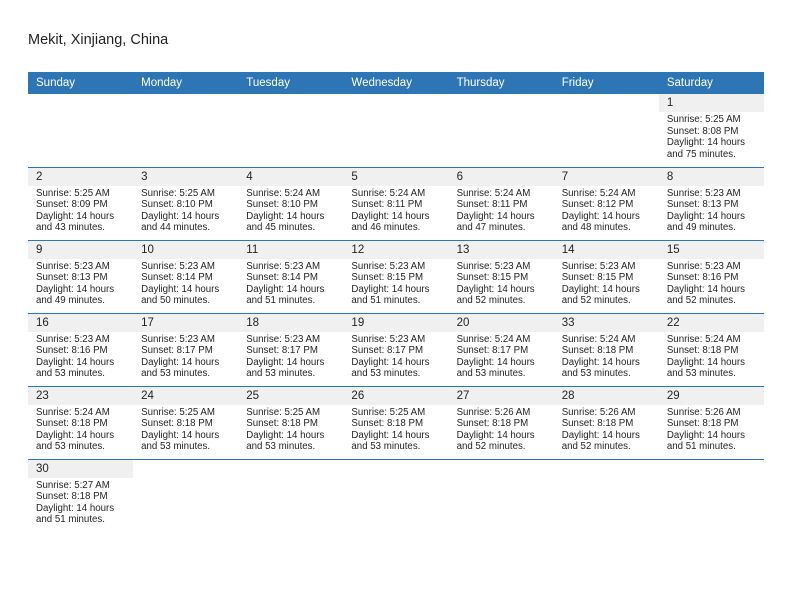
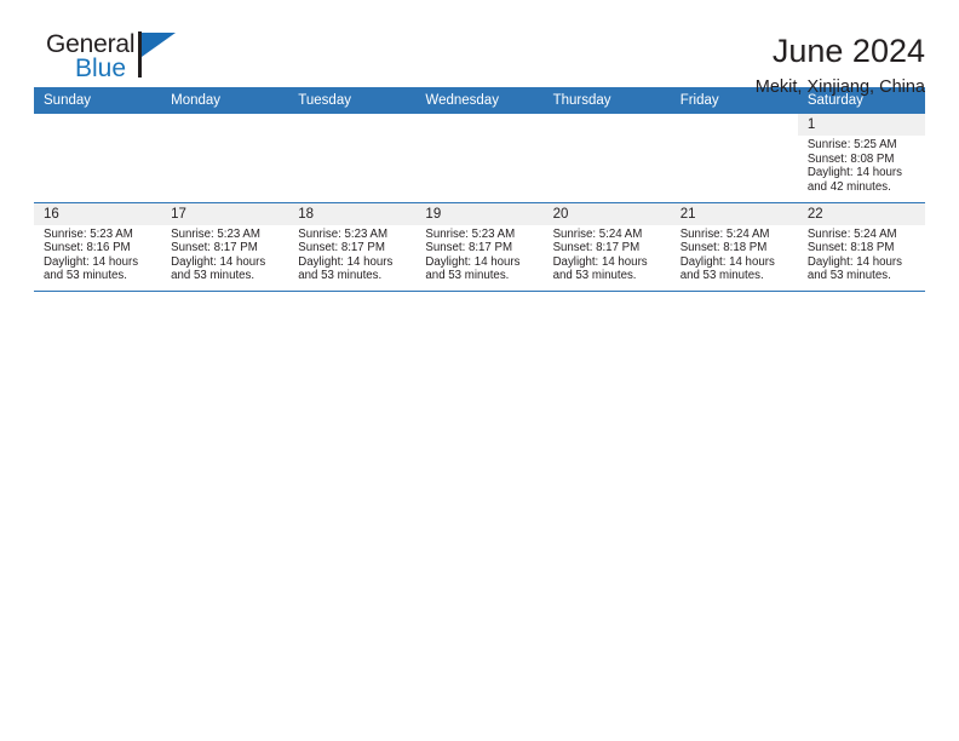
+ General
+ Blue
+ June 2024
  Mekit, Xinjiang, China
  Sunday	Monday	Tuesday	Wednesday	Thursday	Friday	Saturday
- 						1Sunrise: 5:25 AMSunset: 8:08 PMDaylight: 14 hoursand 75 minutes.
+ 						1Sunrise: 5:25 AMSunset: 8:08 PMDaylight: 14 hoursand 42 minutes.
- 2Sunrise: 5:25 AMSunset: 8:09 PMDaylight: 14 hoursand 43 minutes.	3Sunrise: 5:25 AMSunset: 8:10 PMDaylight: 14 hoursand 44 minutes.	4Sunrise: 5:24 AMSunset: 8:10 PMDaylight: 14 hoursand 45 minutes.	5Sunrise: 5:24 AMSunset: 8:11 PMDaylight: 14 hoursand 46 minutes.	6Sunrise: 5:24 AMSunset: 8:11 PMDaylight: 14 hoursand 47 minutes.	7Sunrise: 5:24 AMSunset: 8:12 PMDaylight: 14 hoursand 48 minutes.	8Sunrise: 5:23 AMSunset: 8:13 PMDaylight: 14 hoursand 49 minutes.
- 9Sunrise: 5:23 AMSunset: 8:13 PMDaylight: 14 hoursand 49 minutes.	10Sunrise: 5:23 AMSunset: 8:14 PMDaylight: 14 hoursand 50 minutes.	11Sunrise: 5:23 AMSunset: 8:14 PMDaylight: 14 hoursand 51 minutes.	12Sunrise: 5:23 AMSunset: 8:15 PMDaylight: 14 hoursand 51 minutes.	13Sunrise: 5:23 AMSunset: 8:15 PMDaylight: 14 hoursand 52 minutes.	14Sunrise: 5:23 AMSunset: 8:15 PMDaylight: 14 hoursand 52 minutes.	15Sunrise: 5:23 AMSunset: 8:16 PMDaylight: 14 hoursand 52 minutes.
- 16Sunrise: 5:23 AMSunset: 8:16 PMDaylight: 14 hoursand 53 minutes.	17Sunrise: 5:23 AMSunset: 8:17 PMDaylight: 14 hoursand 53 minutes.	18Sunrise: 5:23 AMSunset: 8:17 PMDaylight: 14 hoursand 53 minutes.	19Sunrise: 5:23 AMSunset: 8:17 PMDaylight: 14 hoursand 53 minutes.	20Sunrise: 5:24 AMSunset: 8:17 PMDaylight: 14 hoursand 53 minutes.	33Sunrise: 5:24 AMSunset: 8:18 PMDaylight: 14 hoursand 53 minutes.	22Sunrise: 5:24 AMSunset: 8:18 PMDaylight: 14 hoursand 53 minutes.
+ 16Sunrise: 5:23 AMSunset: 8:16 PMDaylight: 14 hoursand 53 minutes.	17Sunrise: 5:23 AMSunset: 8:17 PMDaylight: 14 hoursand 53 minutes.	18Sunrise: 5:23 AMSunset: 8:17 PMDaylight: 14 hoursand 53 minutes.	19Sunrise: 5:23 AMSunset: 8:17 PMDaylight: 14 hoursand 53 minutes.	20Sunrise: 5:24 AMSunset: 8:17 PMDaylight: 14 hoursand 53 minutes.	21Sunrise: 5:24 AMSunset: 8:18 PMDaylight: 14 hoursand 53 minutes.	22Sunrise: 5:24 AMSunset: 8:18 PMDaylight: 14 hoursand 53 minutes.
- 23Sunrise: 5:24 AMSunset: 8:18 PMDaylight: 14 hoursand 53 minutes.	24Sunrise: 5:25 AMSunset: 8:18 PMDaylight: 14 hoursand 53 minutes.	25Sunrise: 5:25 AMSunset: 8:18 PMDaylight: 14 hoursand 53 minutes.	26Sunrise: 5:25 AMSunset: 8:18 PMDaylight: 14 hoursand 53 minutes.	27Sunrise: 5:26 AMSunset: 8:18 PMDaylight: 14 hoursand 52 minutes.	28Sunrise: 5:26 AMSunset: 8:18 PMDaylight: 14 hoursand 52 minutes.	29Sunrise: 5:26 AMSunset: 8:18 PMDaylight: 14 hoursand 51 minutes.
- 30Sunrise: 5:27 AMSunset: 8:18 PMDaylight: 14 hoursand 51 minutes.
